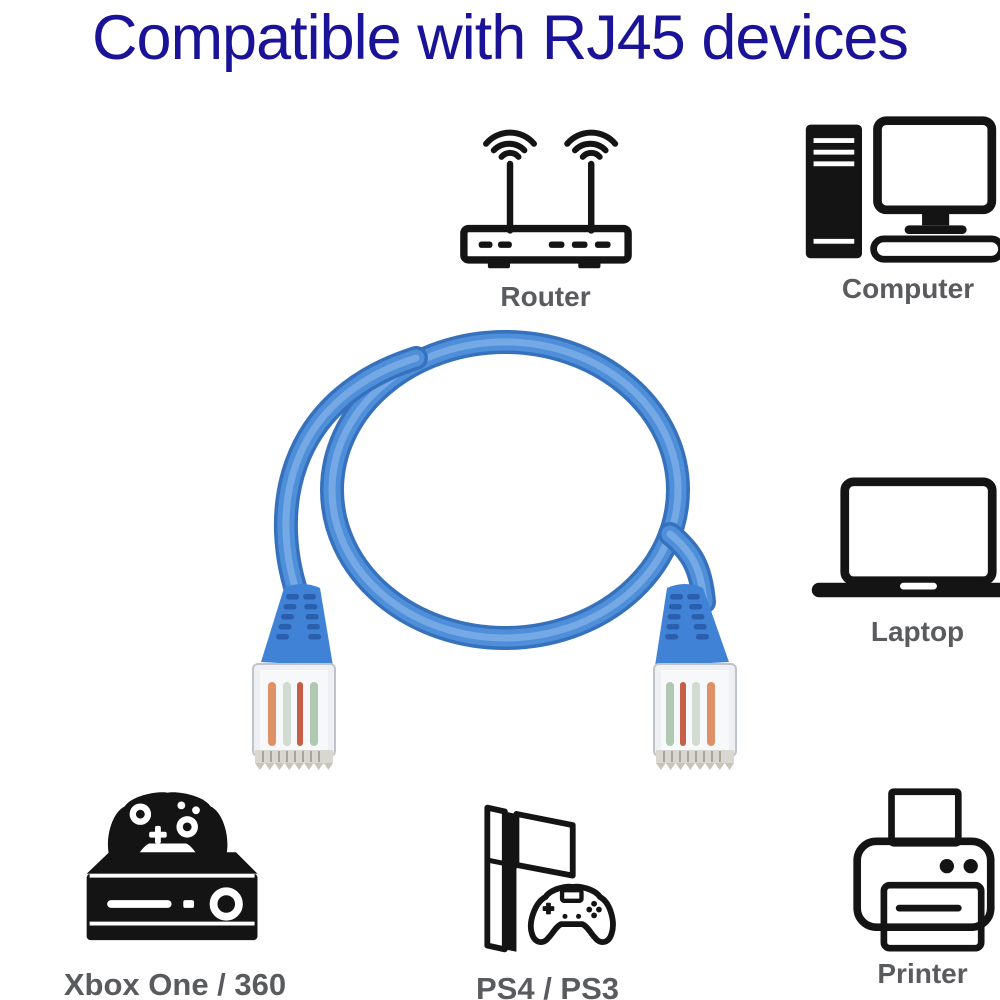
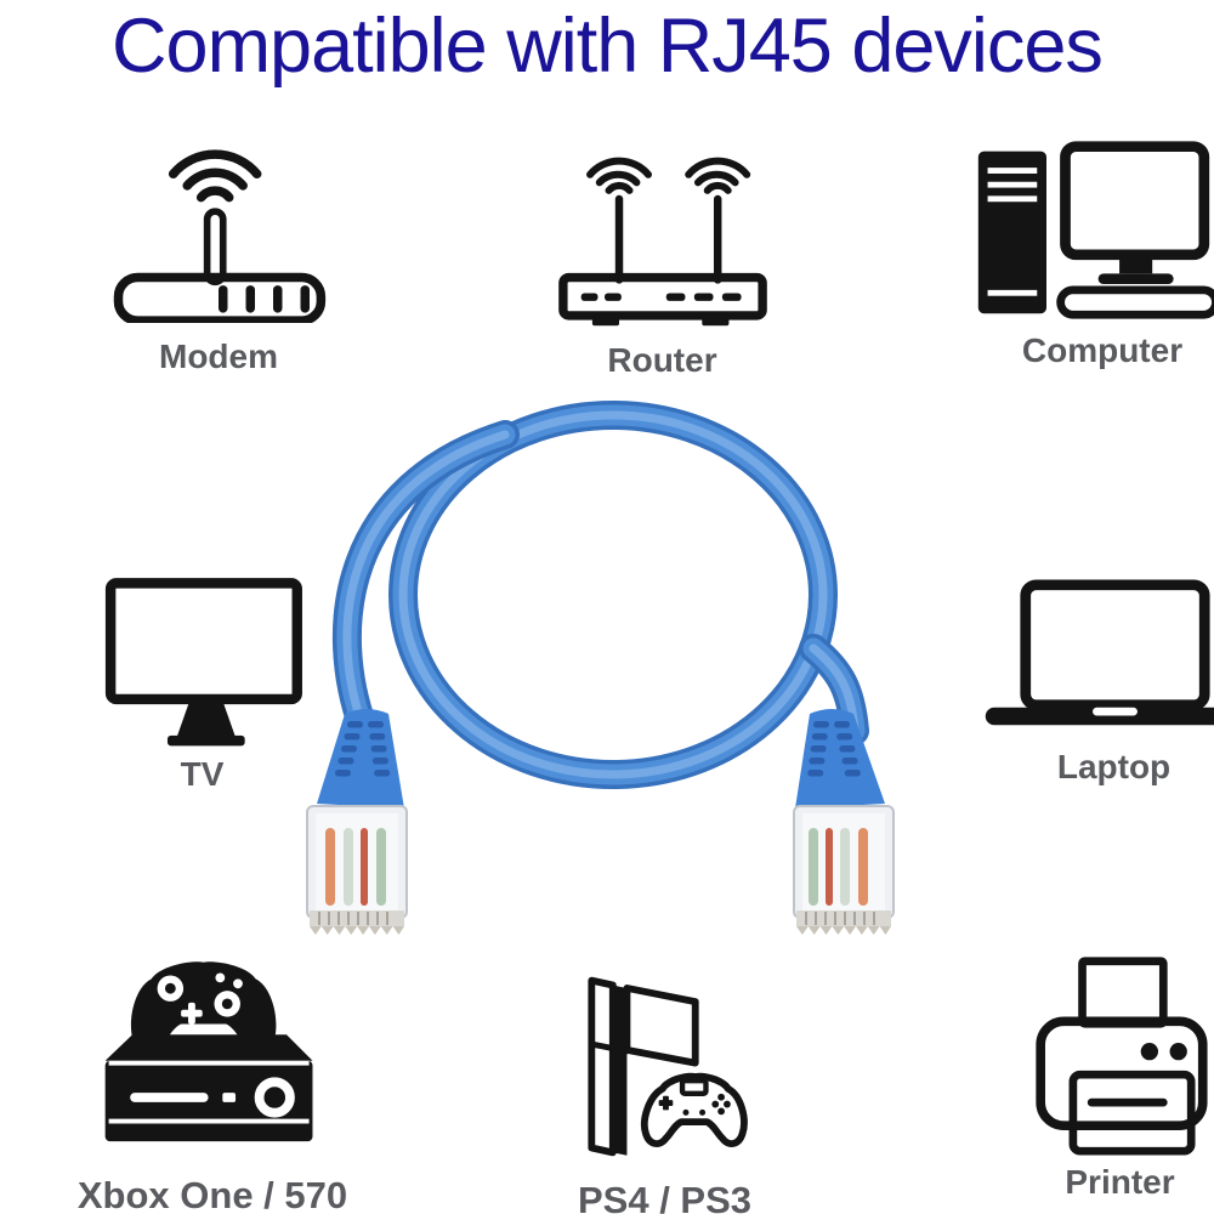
  Compatible with RJ45 devices
+ Modem
  Router
  Computer
+ TV
  Laptop
- Xbox One / 360
+ Xbox One / 570
  PS4 / PS3
  Printer
